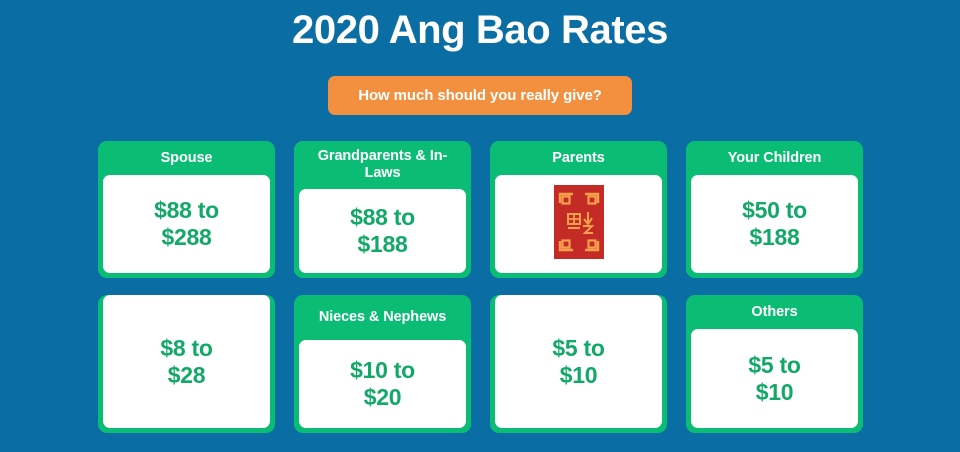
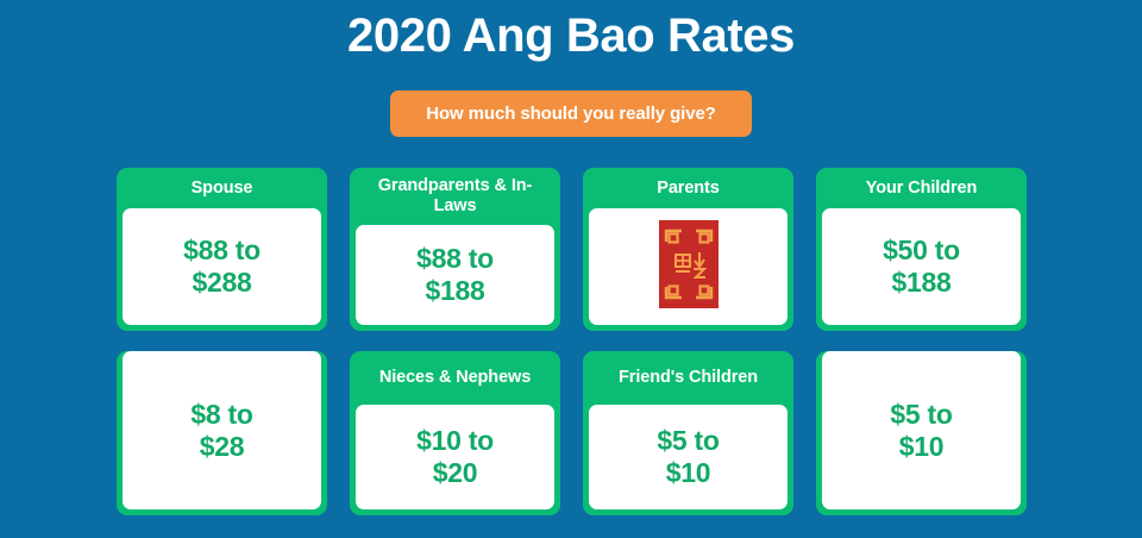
  2020 Ang Bao Rates
  How much should you really give?
  Spouse
  $88 to
  $288
  Grandparents & In-Laws
  $88 to
  $188
  Parents
  Your Children
  $50 to
  $188
  $8 to
  $28
  Nieces & Nephews
  $10 to
  $20
+ Friend's Children
  $5 to
  $10
- Others
  $5 to
  $10
